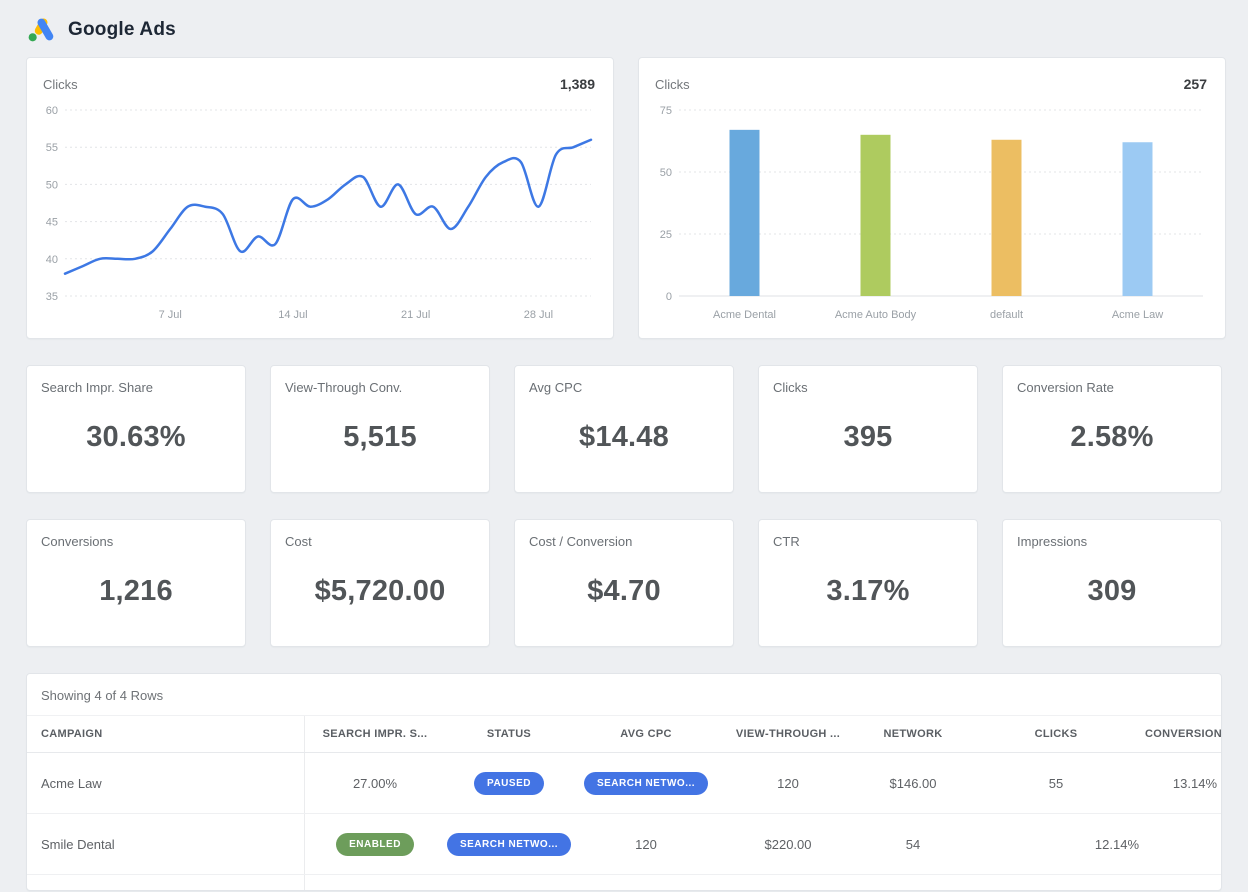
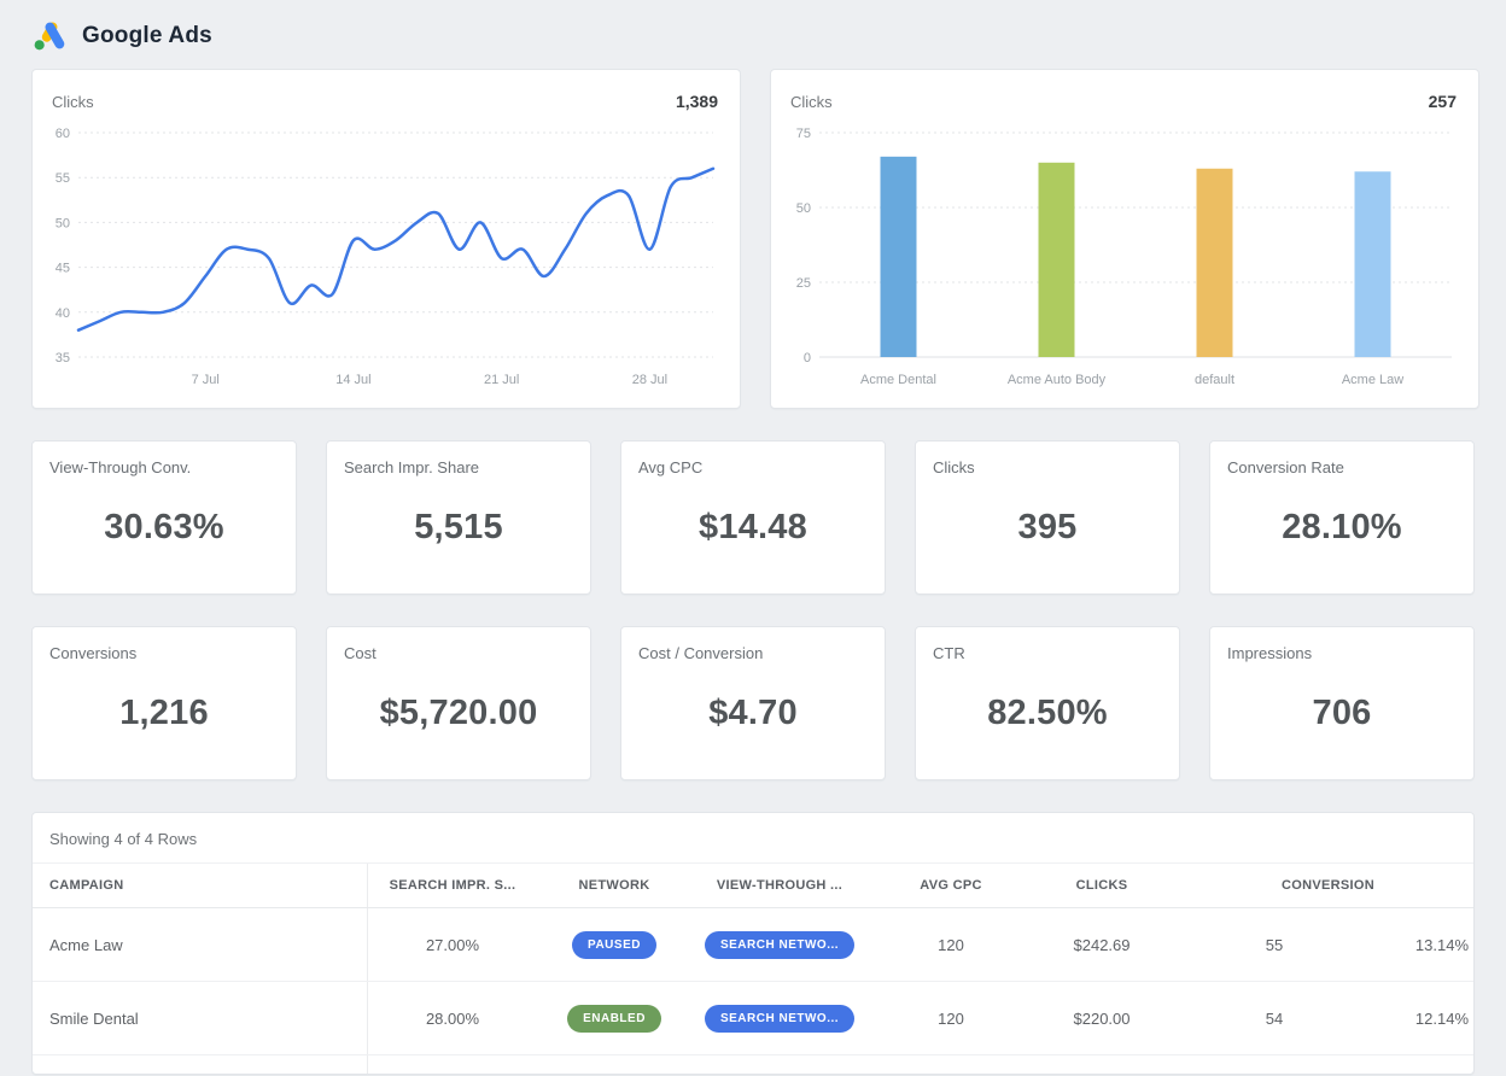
  Google Ads
  Clicks
  1,389
  60
  55
  50
  45
  40
  35
  7 Jul
  14 Jul
  21 Jul
  28 Jul
  Clicks
  257
  75
  50
  25
  0
  Acme Dental
  Acme Auto Body
  default
  Acme Law
- Search Impr. Share
+ View-Through Conv.
  30.63%
- View-Through Conv.
+ Search Impr. Share
  5,515
  Avg CPC
  $14.48
  Clicks
  395
  Conversion Rate
- 2.58%
+ 28.10%
  Conversions
  1,216
  Cost
  $5,720.00
  Cost / Conversion
  $4.70
  CTR
- 3.17%
+ 82.50%
  Impressions
- 309
+ 706
  Showing 4 of 4 Rows
  CAMPAIGN
  SEARCH IMPR. S...
- STATUS
- AVG CPC
+ NETWORK
  VIEW-THROUGH ...
- NETWORK
+ AVG CPC
  CLICKS
  CONVERSION
  Acme Law
  27.00%
  PAUSED
  SEARCH NETWO...
  120
- $146.00
+ $242.69
  55
  13.14%
  Smile Dental
+ 28.00%
  ENABLED
  SEARCH NETWO...
  120
  $220.00
  54
  12.14%
